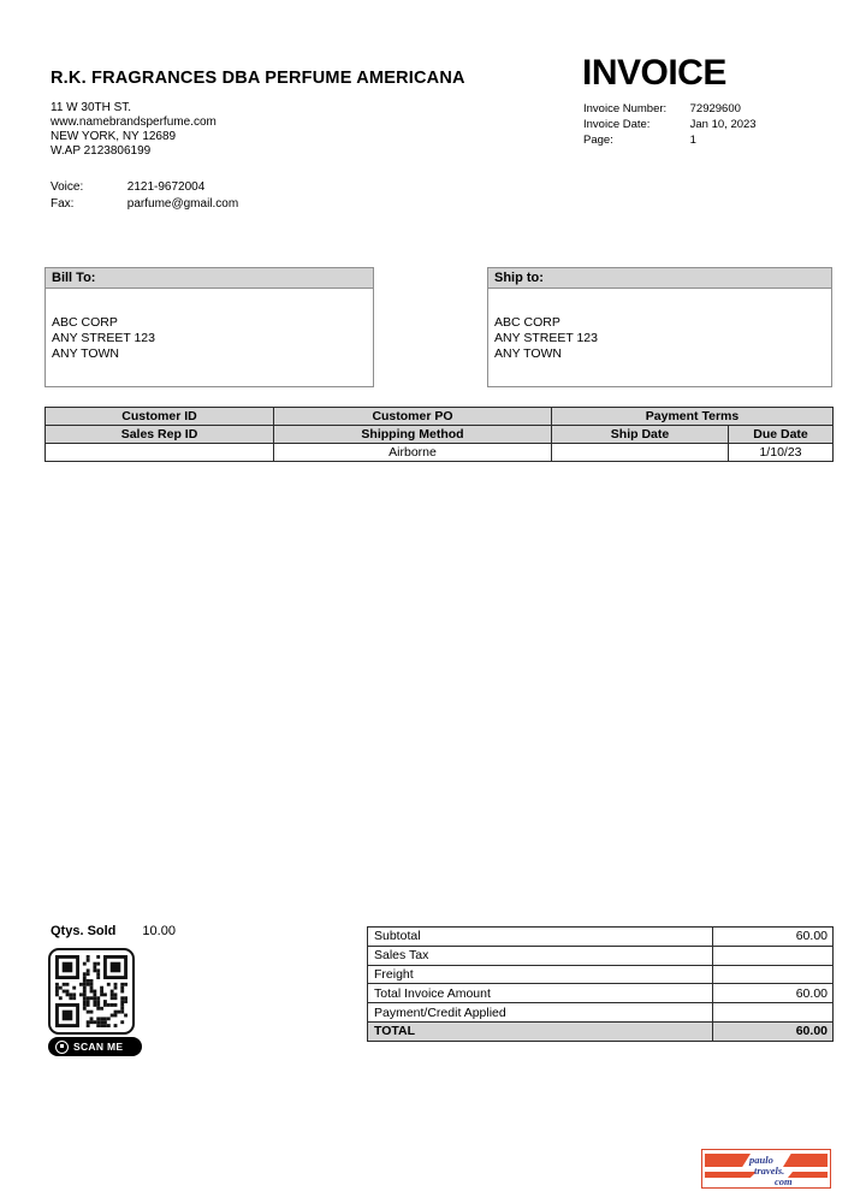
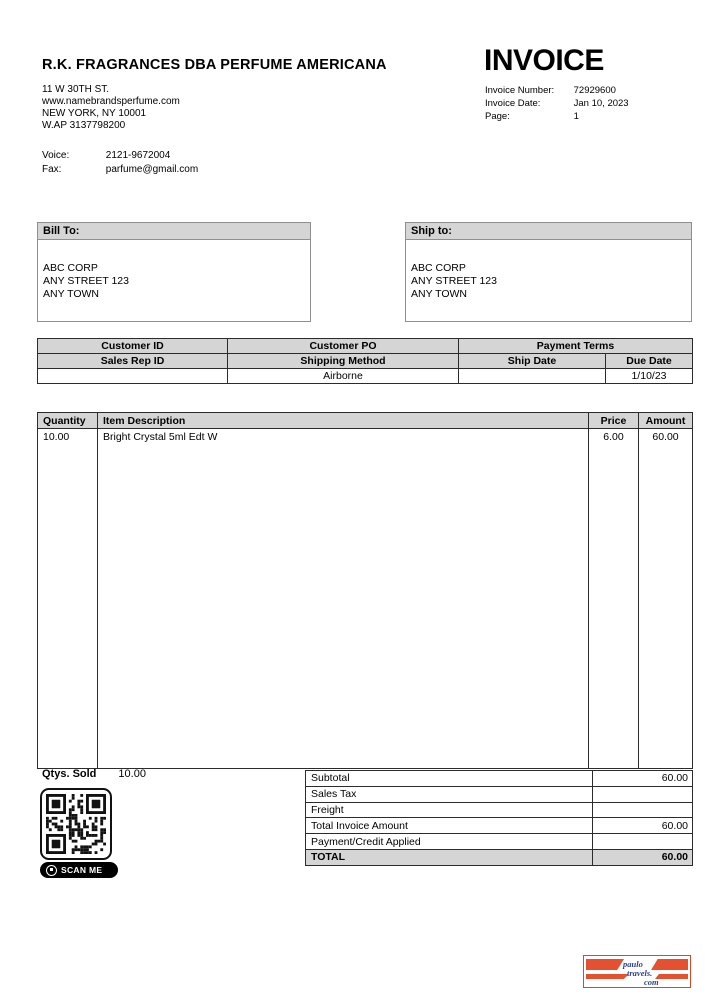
  R.K. FRAGRANCES DBA PERFUME AMERICANA
  11 W 30TH ST.
  www.namebrandsperfume.com
- NEW YORK, NY 12689
+ NEW YORK, NY 10001
- W.AP 2123806199
+ W.AP 3137798200
  Voice: 2121-9672004
  Fax: parfume@gmail.com
  INVOICE
  Invoice Number: 72929600
  Invoice Date: Jan 10, 2023
  Page: 1
  Bill To:
  ABC CORP
  ANY STREET 123
  ANY TOWN
  Ship to:
  ABC CORP
  ANY STREET 123
  ANY TOWN
  Customer ID	Customer PO	Payment Terms
  Sales Rep ID	Shipping Method	Ship Date	Due Date
  	Airborne		1/10/23
+ Quantity	Item Description	Price	Amount
+ 10.00	Bright Crystal 5ml Edt W	6.00	60.00
  Qtys. Sold
  10.00
  SCAN ME
  Subtotal	60.00
  Sales Tax
  Freight
  Total Invoice Amount	60.00
  Payment/Credit Applied
  TOTAL	60.00
  paulo
  travels.
  com
